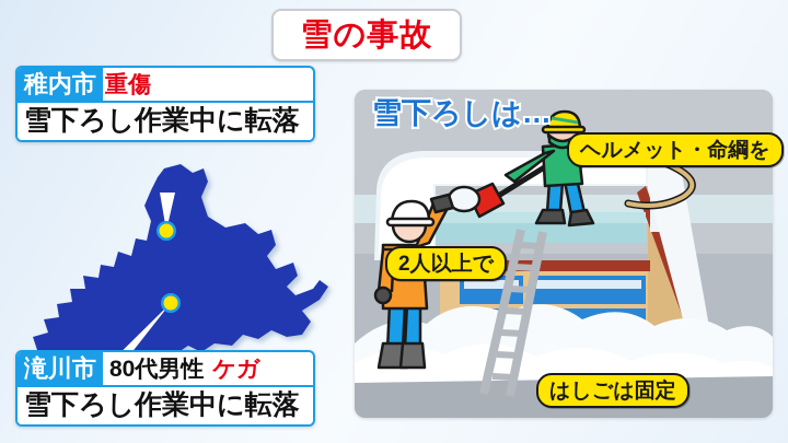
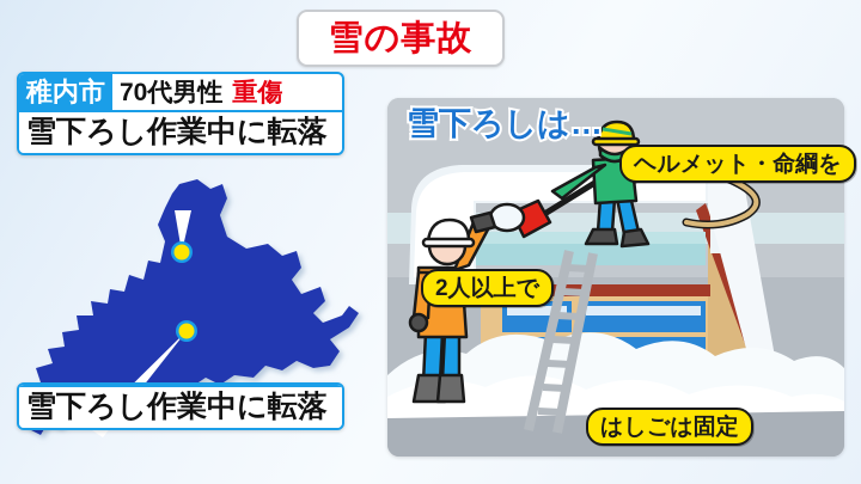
  雪の事故
  稚内市
+ 70代男性
  重傷
  雪下ろし作業中に転落
- 滝川市
- 80代男性
- ケガ
  雪下ろし作業中に転落
  雪下ろしは…
  ヘルメット・命綱を
  2人以上で
  はしごは固定
